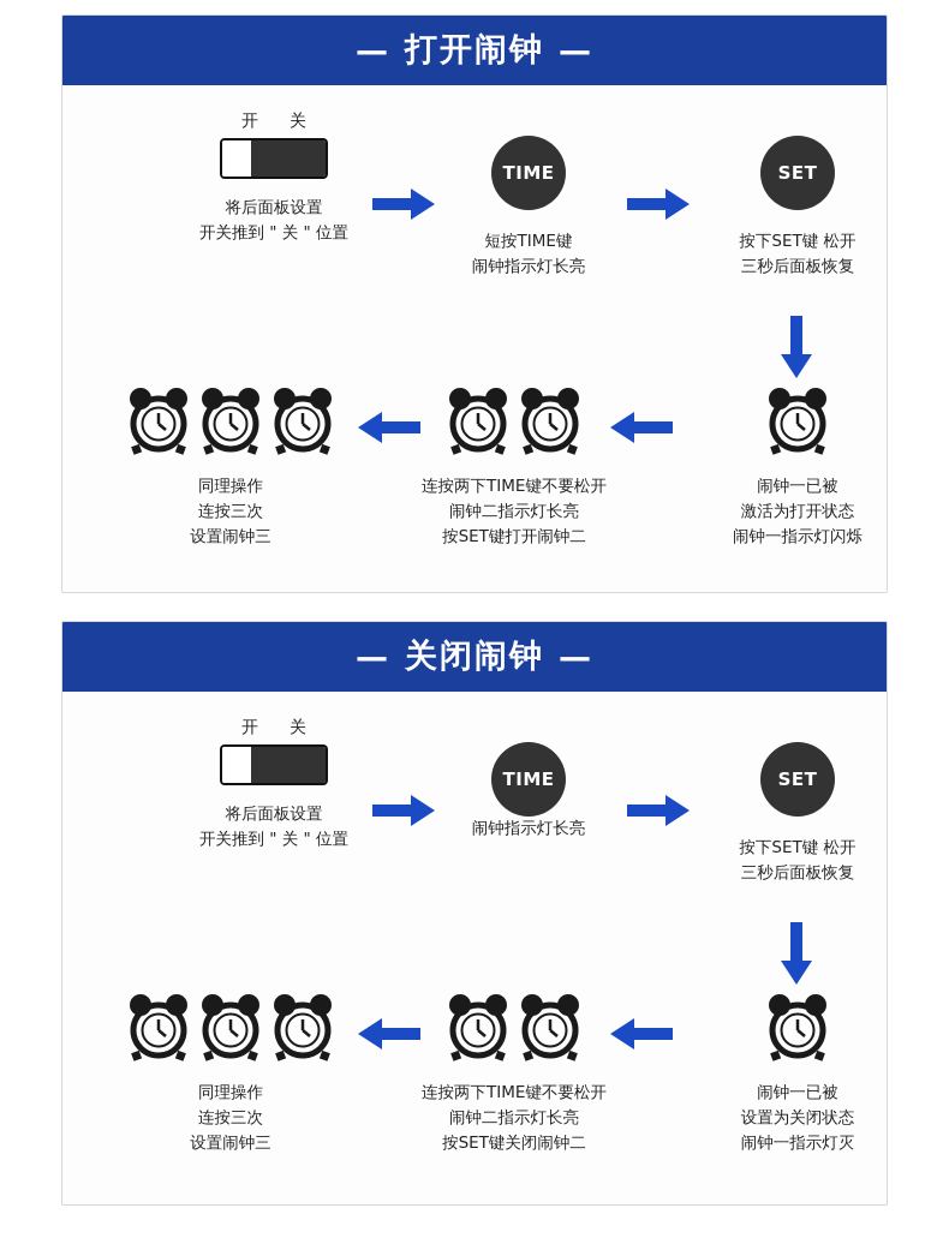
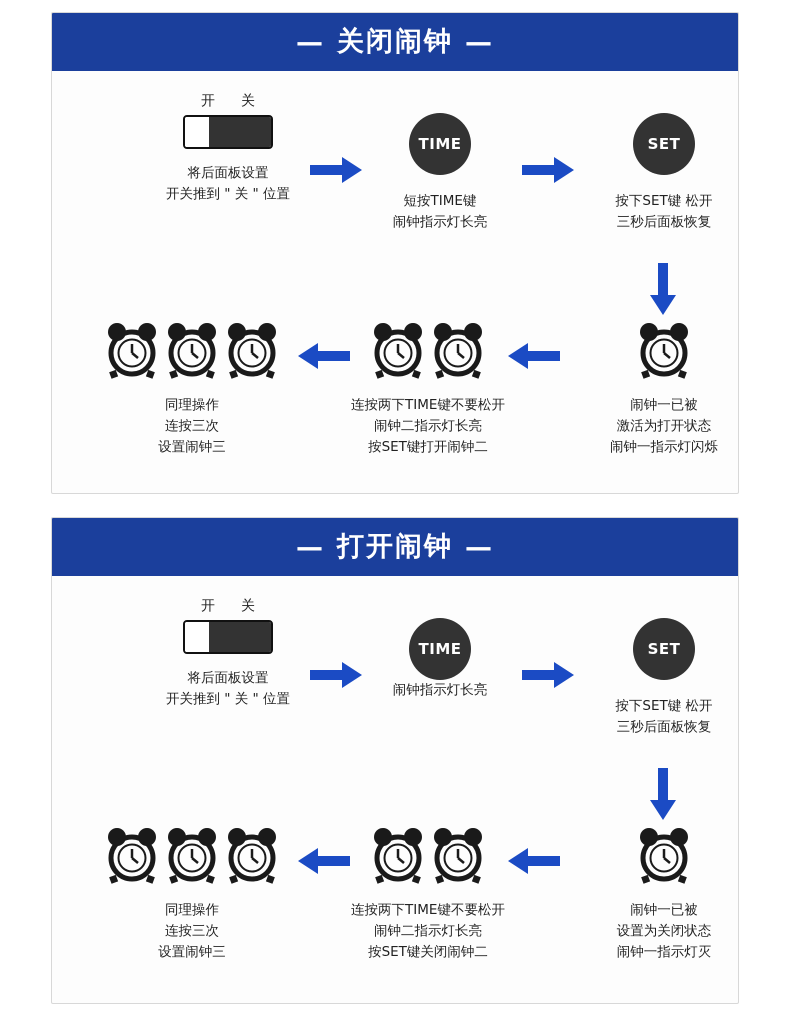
  —
- 打开闹钟
+ 关闭闹钟
  —
  开
  关
  将后面板设置
  开关推到 " 关 " 位置
  TIME
  短按TIME键
  闹钟指示灯长亮
  SET
  按下SET键 松开
  三秒后面板恢复
  闹钟一已被
  激活为打开状态
  闹钟一指示灯闪烁
  连按两下TIME键不要松开
  闹钟二指示灯长亮
  按SET键打开闹钟二
  同理操作
  连按三次
  设置闹钟三
  —
- 关闭闹钟
+ 打开闹钟
  —
  开
  关
  将后面板设置
  开关推到 " 关 " 位置
  TIME
  闹钟指示灯长亮
  SET
  按下SET键 松开
  三秒后面板恢复
  闹钟一已被
  设置为关闭状态
  闹钟一指示灯灭
  连按两下TIME键不要松开
  闹钟二指示灯长亮
  按SET键关闭闹钟二
  同理操作
  连按三次
  设置闹钟三
